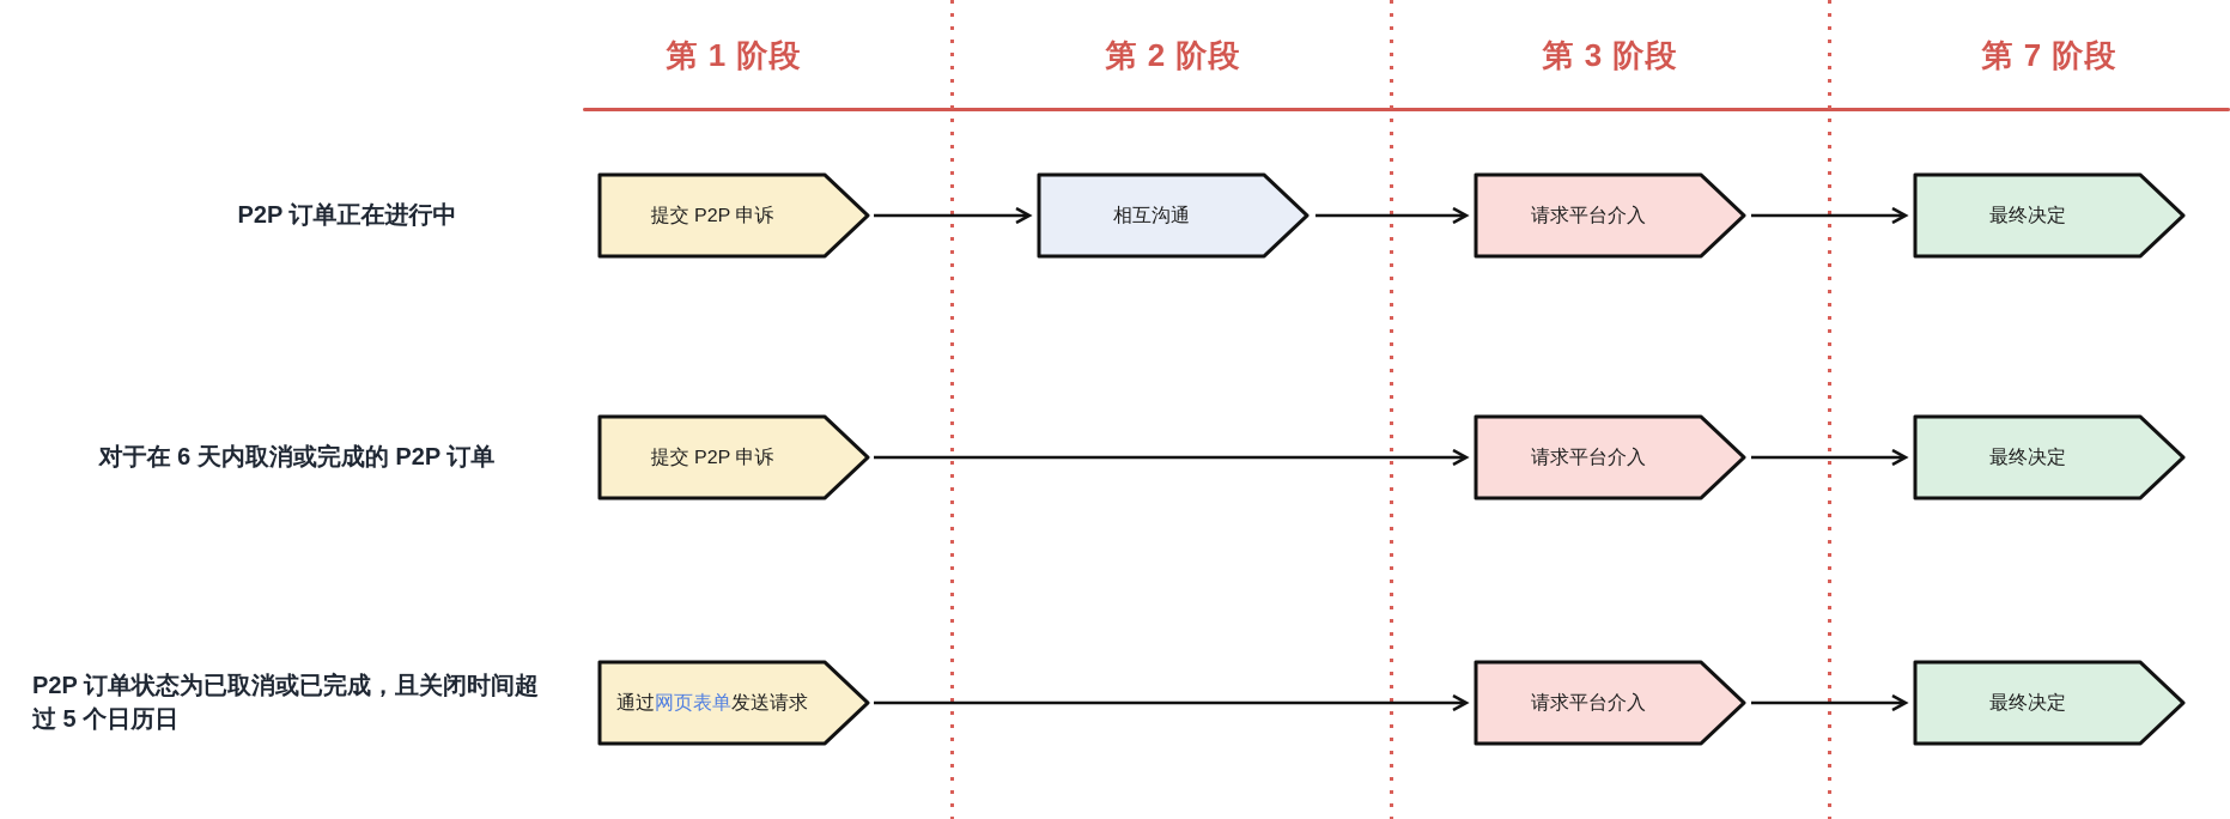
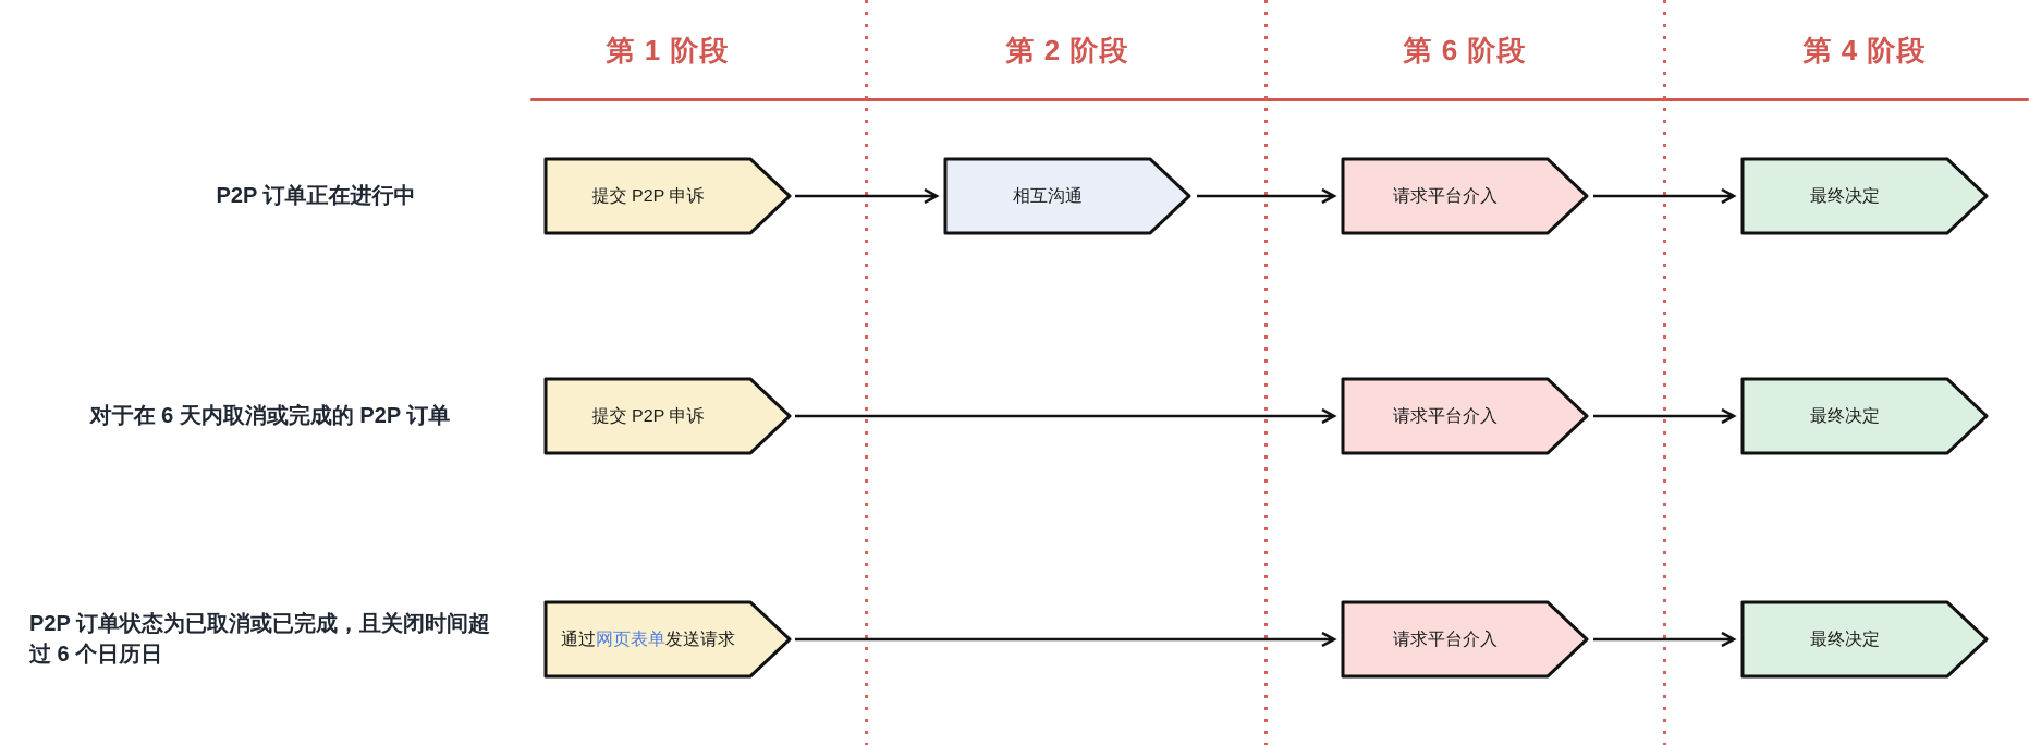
  第 1 阶段
  第 2 阶段
- 第 3 阶段
+ 第 6 阶段
- 第 7 阶段
+ 第 4 阶段
  P2P 订单正在进行中
  对于在 6 天内取消或完成的 P2P 订单
- P2P 订单状态为已取消或已完成，且关闭时间超过 5 个日历日
+ P2P 订单状态为已取消或已完成，且关闭时间超过 6 个日历日
  提交 P2P 申诉
  相互沟通
  请求平台介入
  最终决定
  提交 P2P 申诉
  请求平台介入
  最终决定
  通过
  网页表单
  发送请求
  请求平台介入
  最终决定
